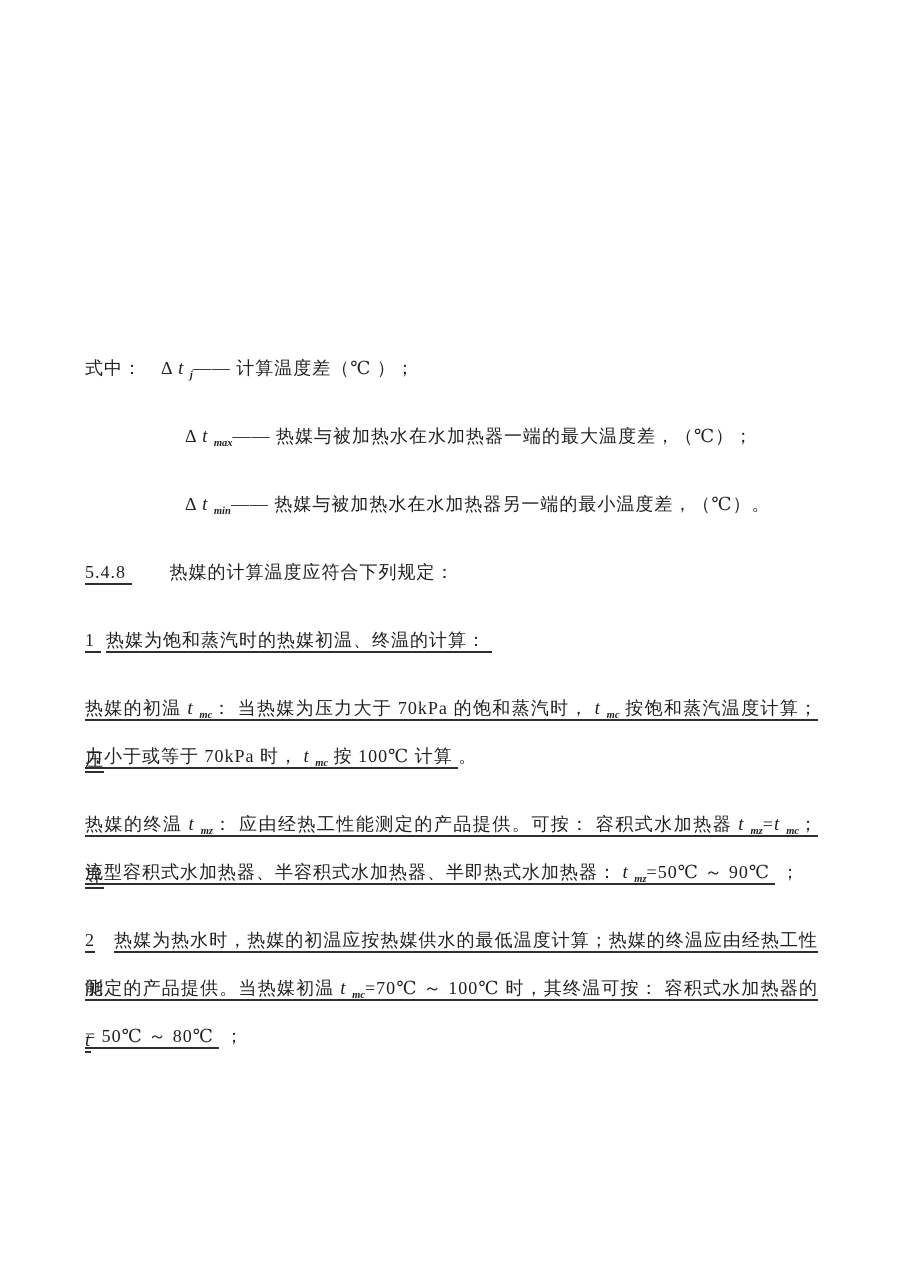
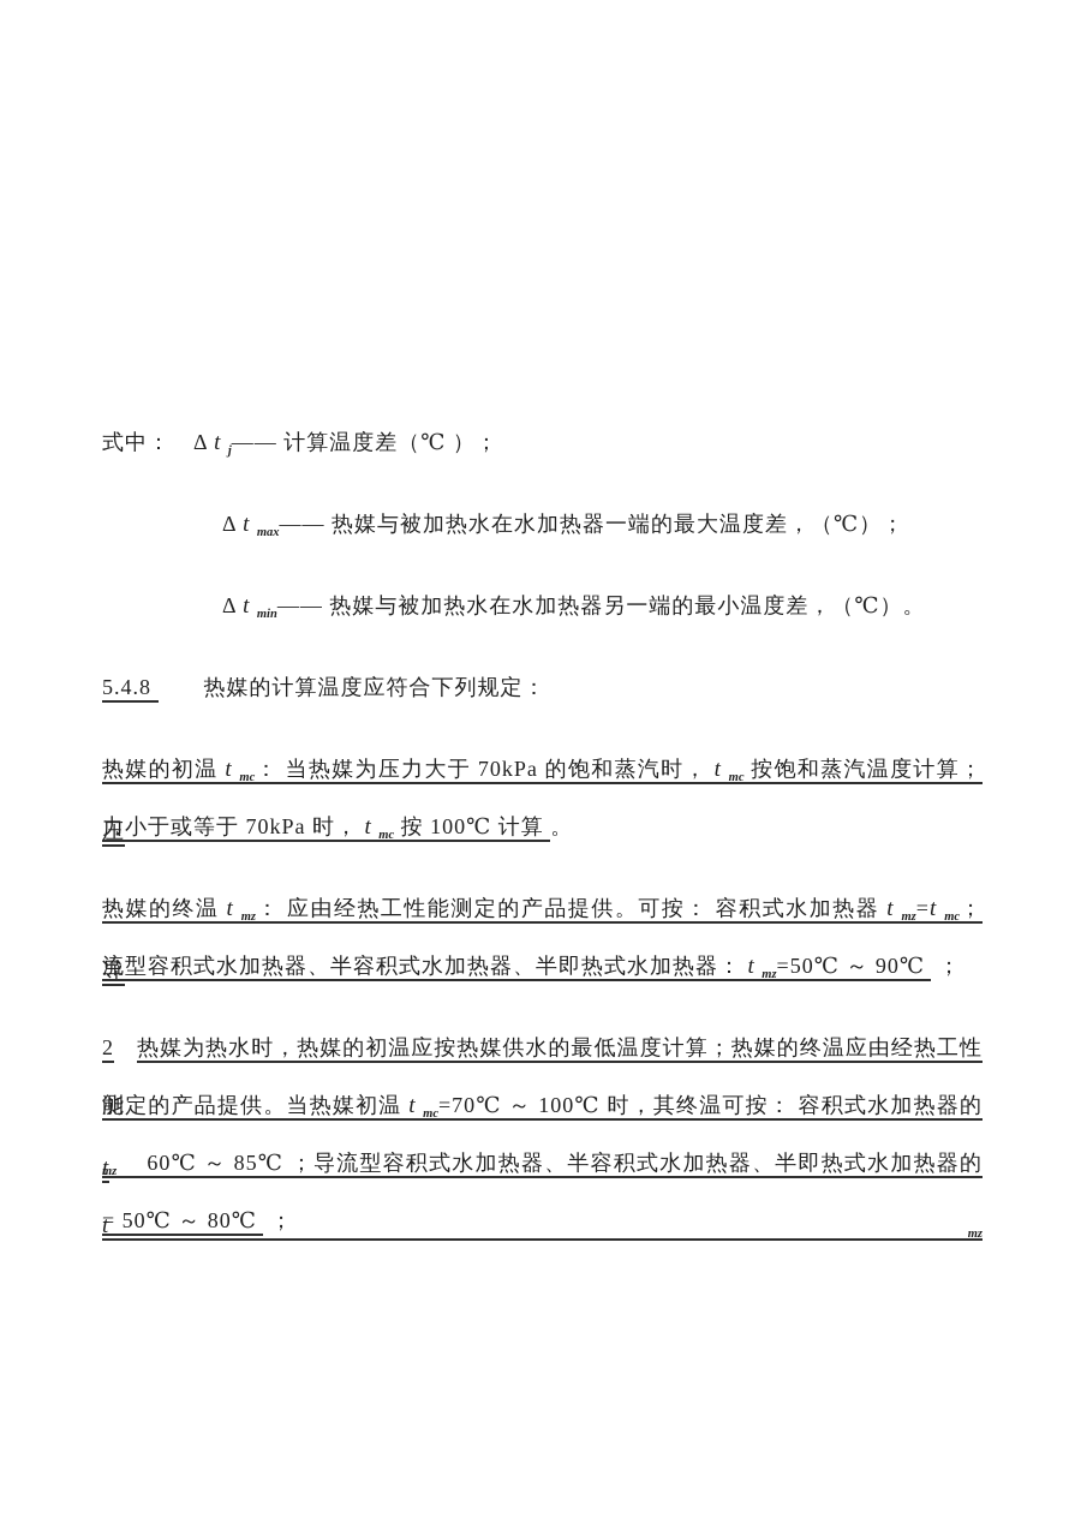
  式中： Δ t j—— 计算温度差（℃ ）；
  Δ t max—— 热媒与被加热水在水加热器一端的最大温度差，（℃）；
  Δ t min—— 热媒与被加热水在水加热器另一端的最小温度差，（℃）。
  5.4.8 热媒的计算温度应符合下列规定：
- 1 热媒为饱和蒸汽时的热媒初温、终温的计算：
  热媒的初温 t mc： 当热媒为压力大于 70kPa 的饱和蒸汽时， t mc 按饱和蒸汽温度计算；压
  力小于或等于 70kPa 时， t mc 按 100℃ 计算 。
  热媒的终温 t mz： 应由经热工性能测定的产品提供。可按： 容积式水加热器 t mz=t mc； 导
  流型容积式水加热器、半容积式水加热器、半即热式水加热器： t mz=50℃ ～ 90℃ ；
  2 热媒为热水时，热媒的初温应按热媒供水的最低温度计算；热媒的终温应由经热工性能
  测定的产品提供。当热媒初温 t mc=70℃ ～ 100℃ 时，其终温可按： 容积式水加热器的 t
+ mz 60℃ ～ 85℃ ；导流型容积式水加热器、半容积式水加热器、半即热式水加热器的 t mz
  = 50℃ ～ 80℃ ；
